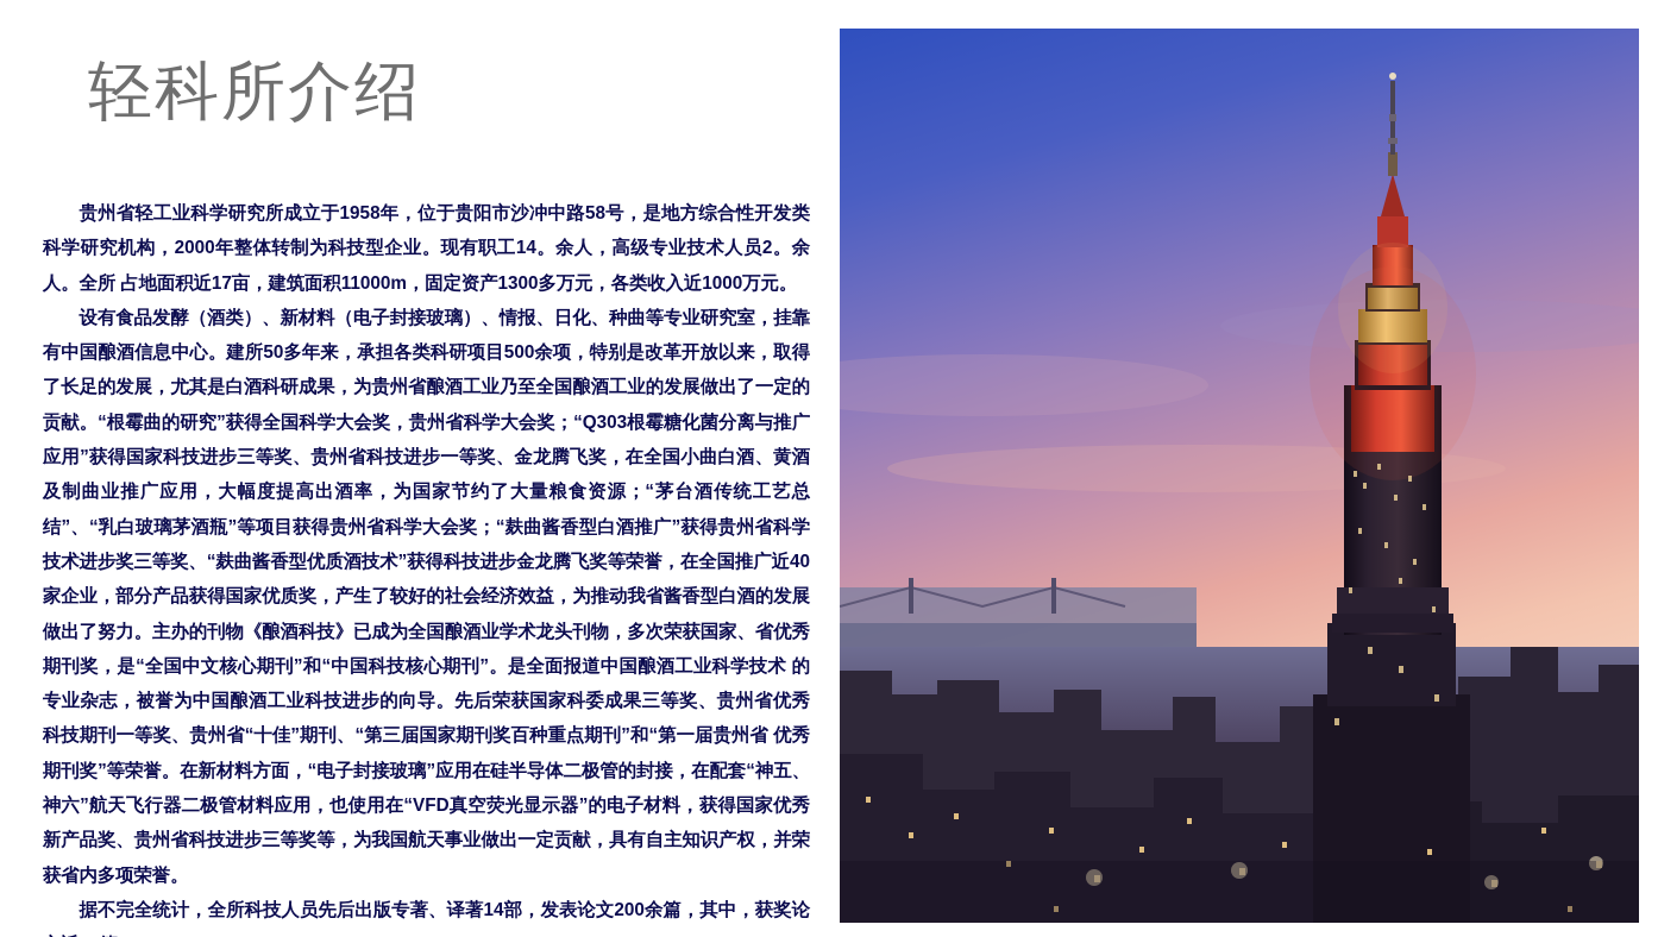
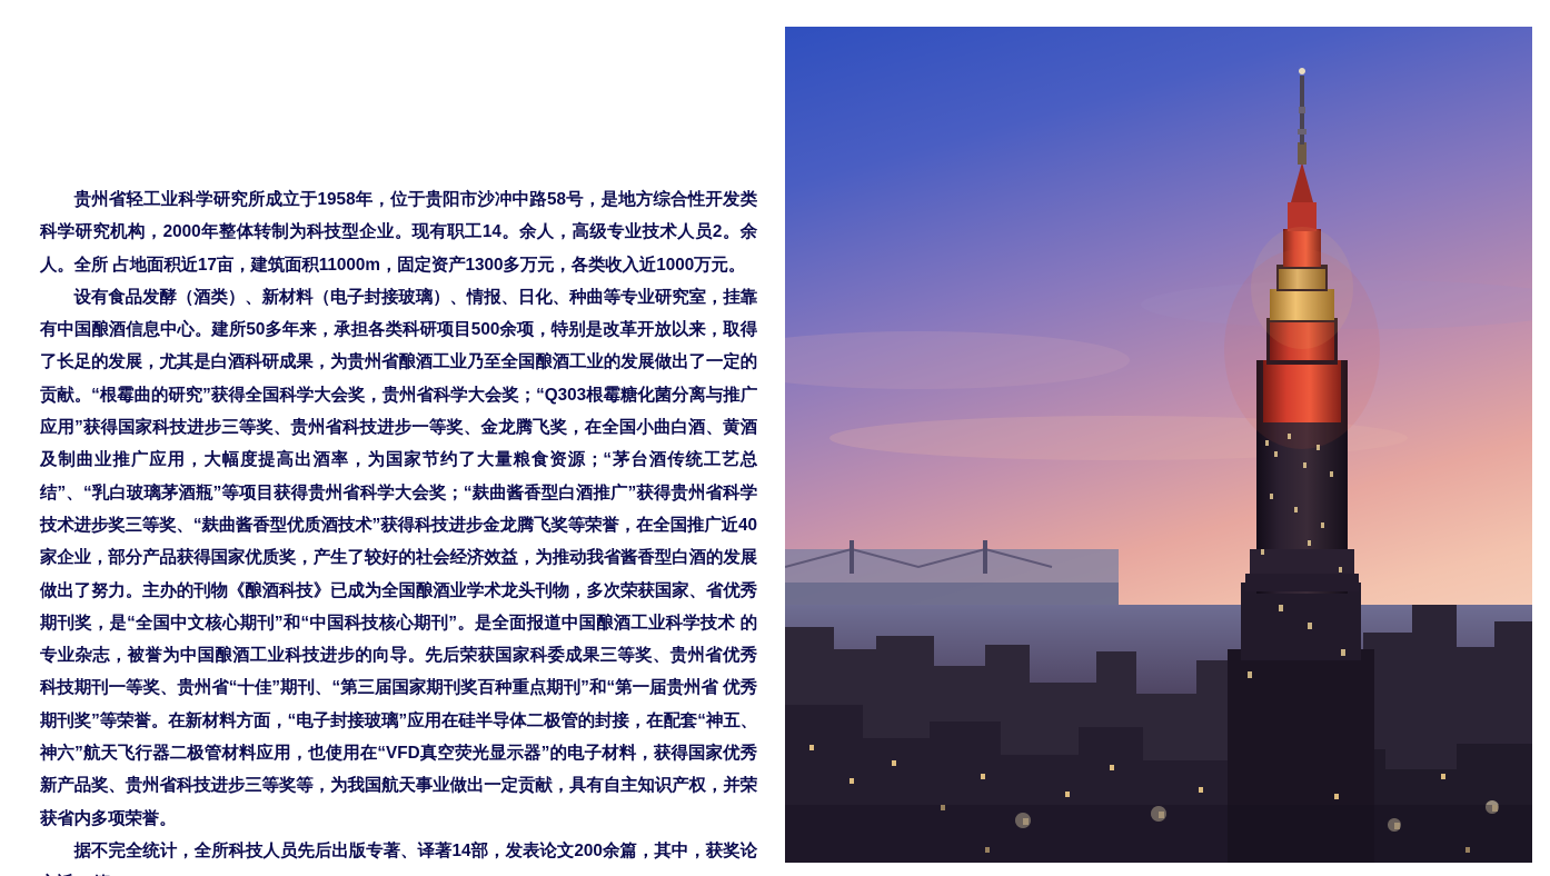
- 轻科所介绍
  贵州省轻工业科学研究所成立于1958年，位于贵阳市沙冲中路58号，是地方综合性开发类科学研究机构，2000年整体转制为科技型企业。现有职工14。余人，高级专业技术人员2。余人。全所 占地面积近17亩，建筑面积11000m，固定资产1300多万元，各类收入近1000万元。
  设有食品发酵（酒类）、新材料（电子封接玻璃）、情报、日化、种曲等专业研究室，挂靠有中国酿酒信息中心。建所50多年来，承担各类科研项目500余项，特别是改革开放以来，取得了长足的发展，尤其是白酒科研成果，为贵州省酿酒工业乃至全国酿酒工业的发展做出了一定的贡献。“根霉曲的研究”获得全国科学大会奖，贵州省科学大会奖；“Q303根霉糖化菌分离与推广应用”获得国家科技进步三等奖、贵州省科技进步一等奖、金龙腾飞奖，在全国小曲白酒、黄酒及制曲业推广应用，大幅度提高出酒率，为国家节约了大量粮食资源；“茅台酒传统工艺总结”、“乳白玻璃茅酒瓶”等项目获得贵州省科学大会奖；“麸曲酱香型白酒推广”获得贵州省科学技术进步奖三等奖、“麸曲酱香型优质酒技术”获得科技进步金龙腾飞奖等荣誉，在全国推广近40家企业，部分产品获得国家优质奖，产生了较好的社会经济效益，为推动我省酱香型白酒的发展做出了努力。主办的刊物《酿酒科技》已成为全国酿酒业学术龙头刊物，多次荣获国家、省优秀期刊奖，是“全国中文核心期刊”和“中国科技核心期刊”。是全面报道中国酿酒工业科学技术 的专业杂志，被誉为中国酿酒工业科技进步的向导。先后荣获国家科委成果三等奖、贵州省优秀 科技期刊一等奖、贵州省“十佳”期刊、“第三届国家期刊奖百种重点期刊”和“第一届贵州省 优秀期刊奖”等荣誉。在新材料方面，“电子封接玻璃”应用在硅半导体二极管的封接，在配套“神五、神六”航天飞行器二极管材料应用，也使用在“VFD真空荧光显示器”的电子材料，获得国家优秀新产品奖、贵州省科技进步三等奖等，为我国航天事业做出一定贡献，具有自主知识产权，并荣获省内多项荣誉。
  据不完全统计，全所科技人员先后出版专著、译著14部，发表论文200余篇，其中，获奖论
